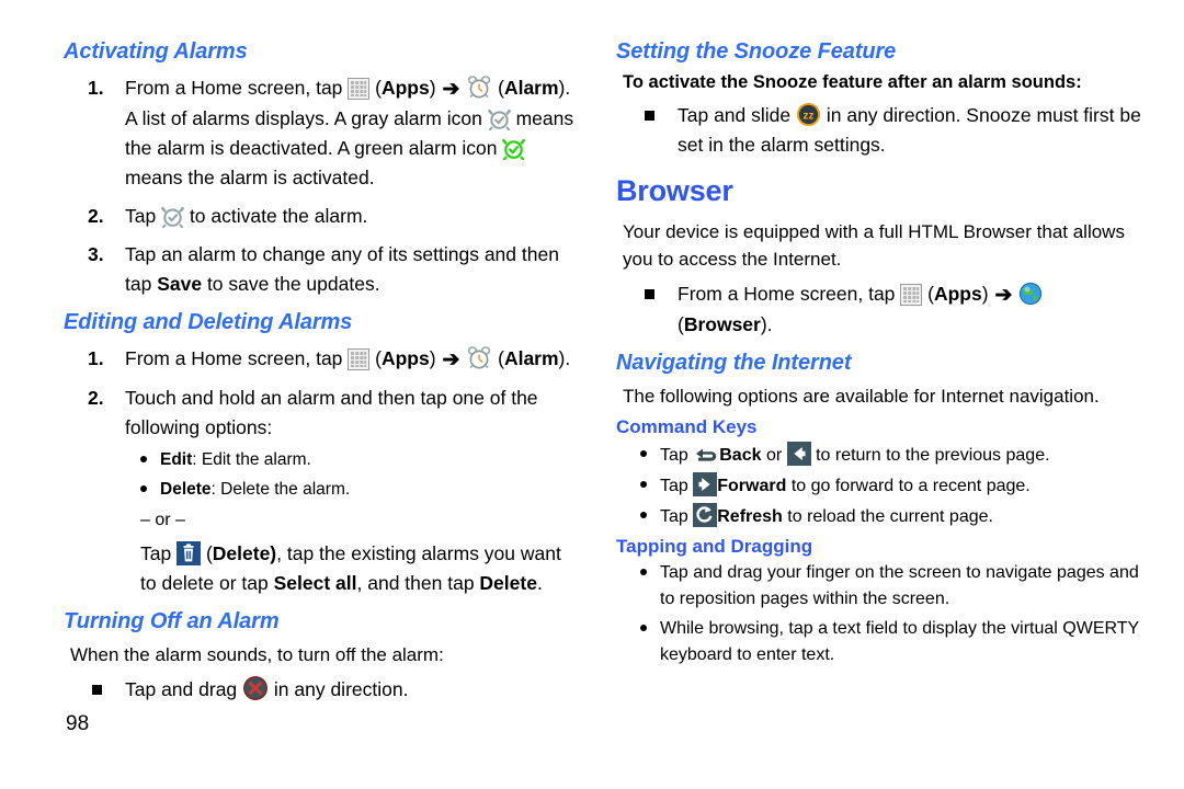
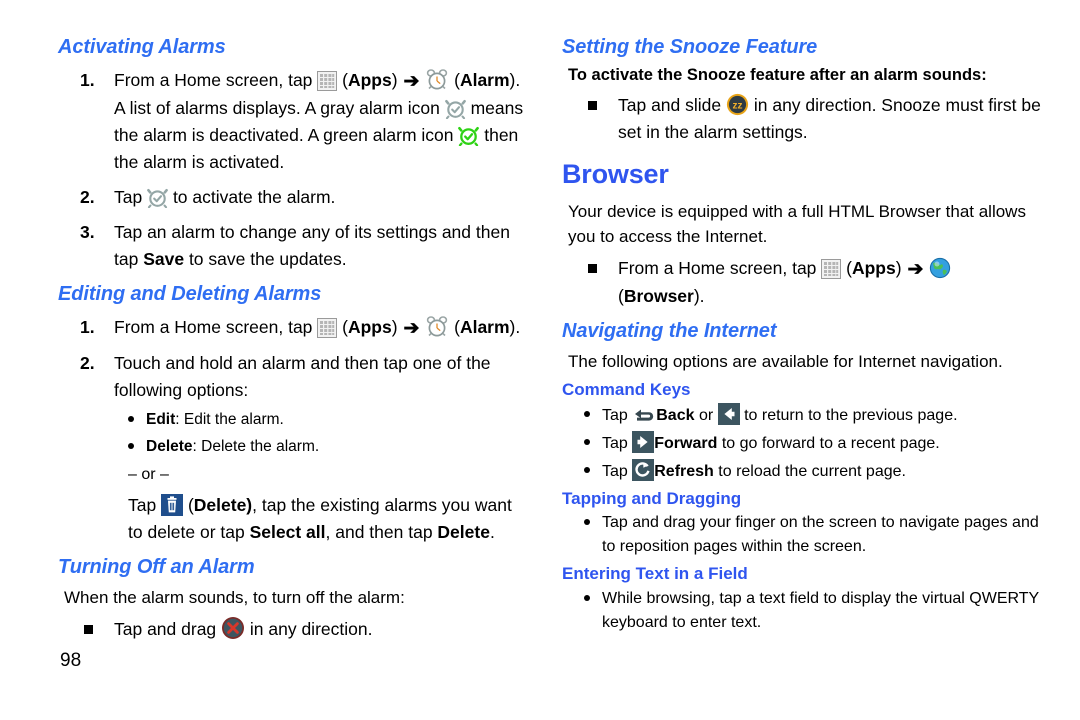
  Activating Alarms
  1.
- From a Home screen, tap (Apps) ➔ (Alarm). A list of alarms displays. A gray alarm icon means the alarm is deactivated. A green alarm icon means the alarm is activated.
+ From a Home screen, tap (Apps) ➔ (Alarm). A list of alarms displays. A gray alarm icon means the alarm is deactivated. A green alarm icon then the alarm is activated.
  2.
  Tap to activate the alarm.
  3.
  Tap an alarm to change any of its settings and then tap Save to save the updates.
  Editing and Deleting Alarms
  1.
  From a Home screen, tap (Apps) ➔ (Alarm).
  2.
  Touch and hold an alarm and then tap one of the following options:
  Edit: Edit the alarm.
  Delete: Delete the alarm.
  – or –
  Tap (Delete), tap the existing alarms you want to delete or tap Select all, and then tap Delete.
  Turning Off an Alarm
  When the alarm sounds, to turn off the alarm:
  Tap and drag in any direction.
  Setting the Snooze Feature
  To activate the Snooze feature after an alarm sounds:
  Tap and slide
  zz
  in any direction. Snooze must first be set in the alarm settings.
  Browser
  Your device is equipped with a full HTML Browser that allows you to access the Internet.
  From a Home screen, tap (Apps) ➔ (Browser).
  Navigating the Internet
  The following options are available for Internet navigation.
  Command Keys
  Tap Back or to return to the previous page.
  Tap Forward to go forward to a recent page.
  Tap Refresh to reload the current page.
  Tapping and Dragging
  Tap and drag your finger on the screen to navigate pages and to reposition pages within the screen.
+ Entering Text in a Field
  While browsing, tap a text field to display the virtual QWERTY keyboard to enter text.
  98
